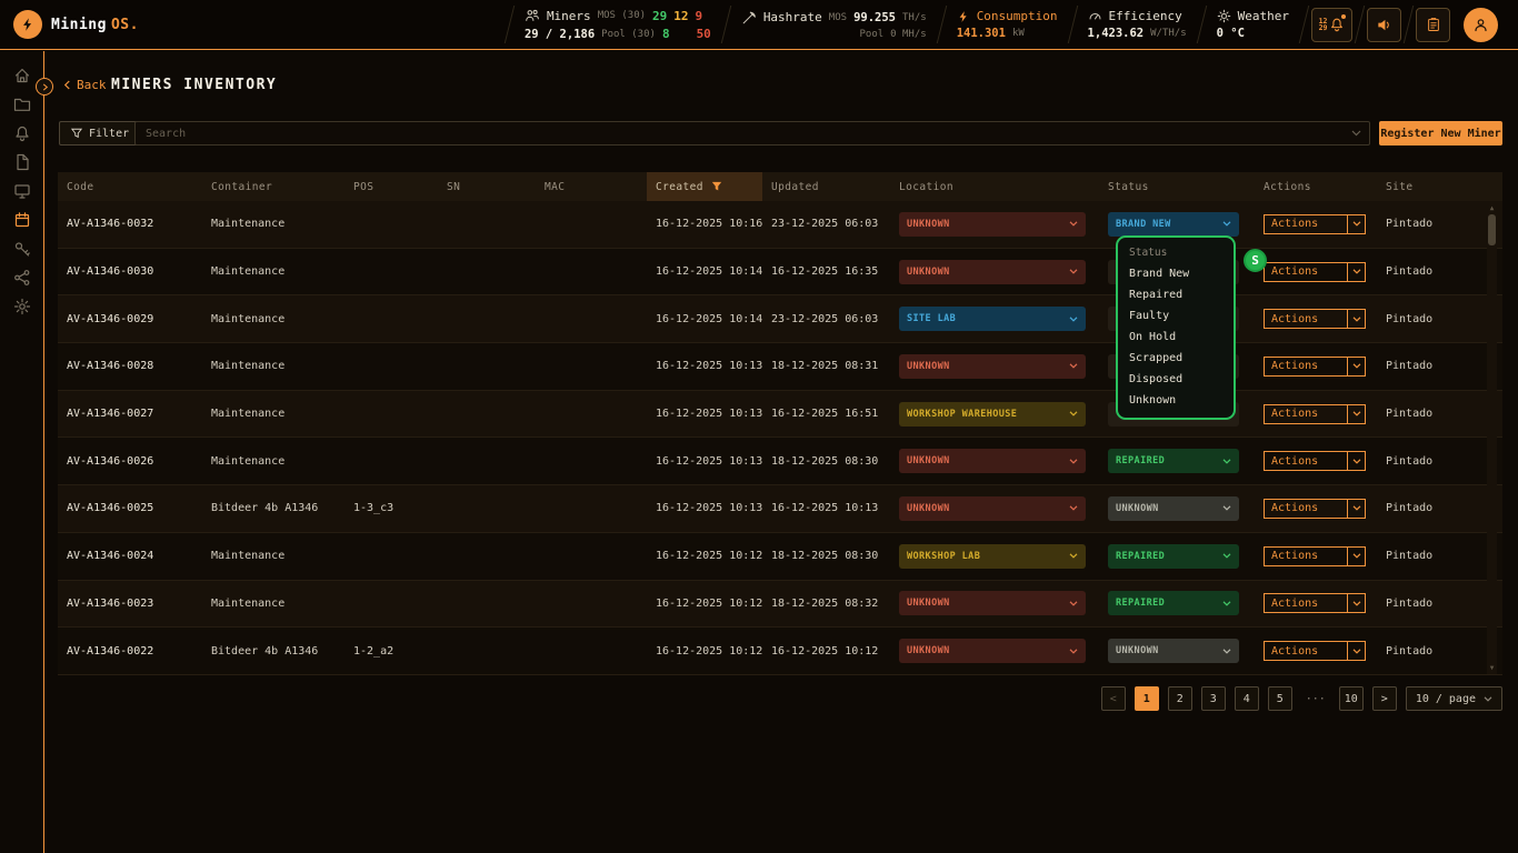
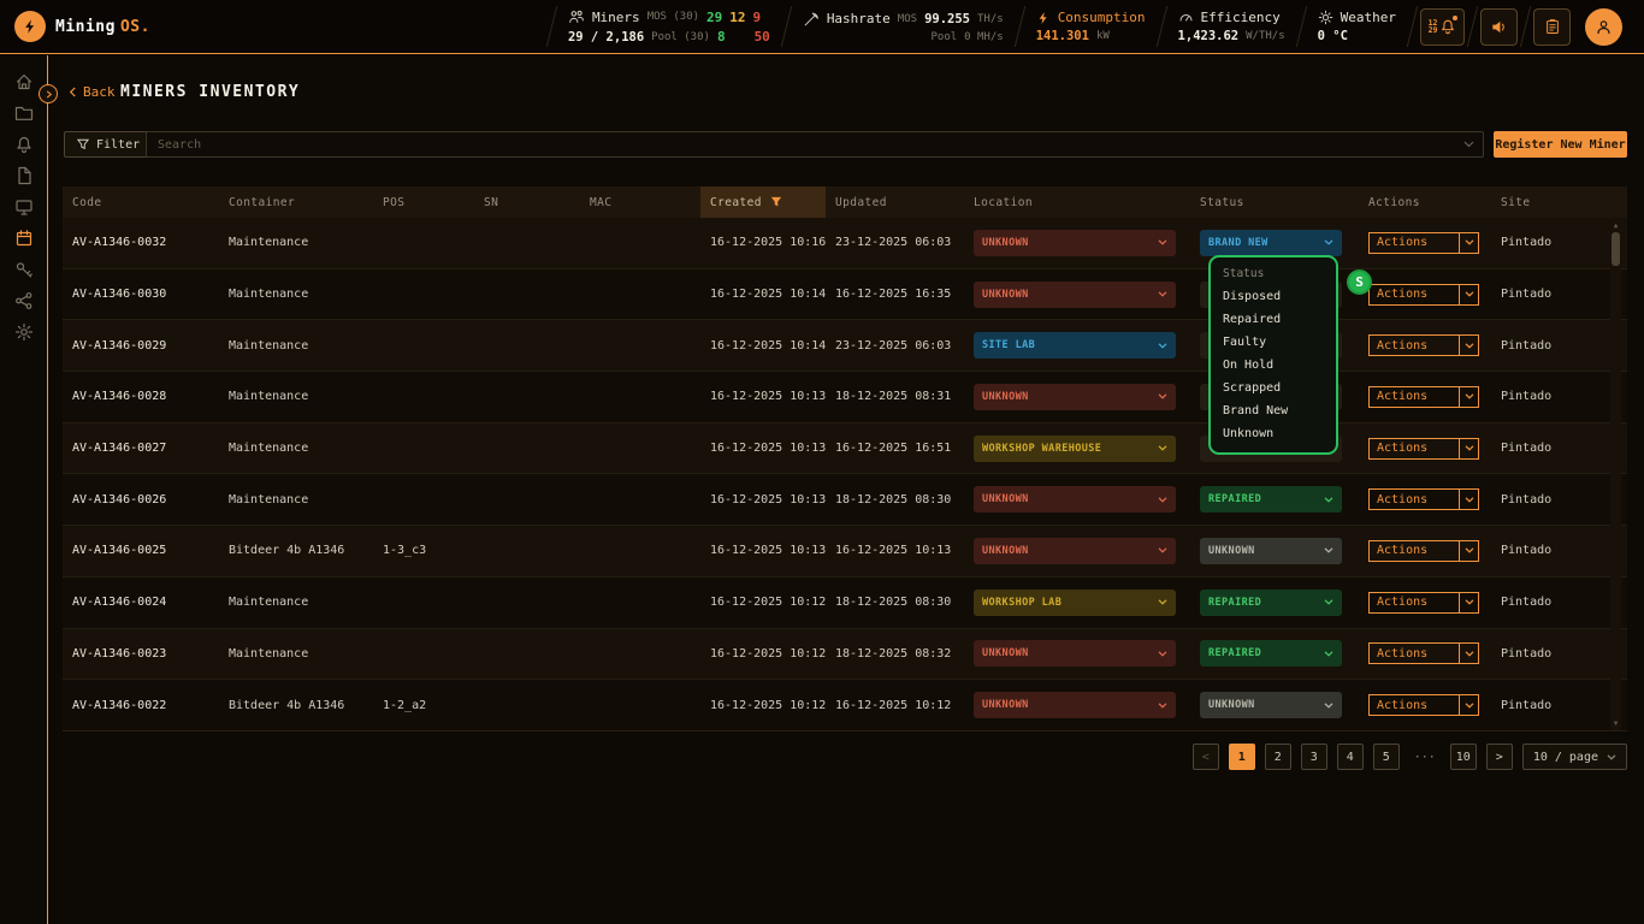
  Mining OS.
  Miners
  MOS (30)
  29
  12
  9
  29 / 2,186
  Pool (30)
  8
  50
  Hashrate
  MOS
  99.255
  TH/s
  Pool
  0 MH/s
  Consumption
  141.301
  kW
  Efficiency
  1,423.62
  W/TH/s
  Weather
  0 °C
  12
  29
  Back
  MINERS INVENTORY
  Filter
  Search
  Register New Miner
  Code
  Container
  POS
  SN
  MAC
  Created
  Updated
  Location
  Status
  Actions
  Site
  AV-A1346-0032
  Maintenance
  16-12-2025 10:16
  23-12-2025 06:03
  UNKNOWN
  BRAND NEW
  Actions
  Pintado
  AV-A1346-0030
  Maintenance
  16-12-2025 10:14
  16-12-2025 16:35
  UNKNOWN
  Actions
  Pintado
  AV-A1346-0029
  Maintenance
  16-12-2025 10:14
  23-12-2025 06:03
  SITE LAB
  Actions
  Pintado
  AV-A1346-0028
  Maintenance
  16-12-2025 10:13
  18-12-2025 08:31
  UNKNOWN
  Actions
  Pintado
  AV-A1346-0027
  Maintenance
  16-12-2025 10:13
  16-12-2025 16:51
  WORKSHOP WAREHOUSE
  Actions
  Pintado
  AV-A1346-0026
  Maintenance
  16-12-2025 10:13
  18-12-2025 08:30
  UNKNOWN
  REPAIRED
  Actions
  Pintado
  AV-A1346-0025
  Bitdeer 4b A1346
  1-3_c3
  16-12-2025 10:13
  16-12-2025 10:13
  UNKNOWN
  UNKNOWN
  Actions
  Pintado
  AV-A1346-0024
  Maintenance
  16-12-2025 10:12
  18-12-2025 08:30
  WORKSHOP LAB
  REPAIRED
  Actions
  Pintado
  AV-A1346-0023
  Maintenance
  16-12-2025 10:12
  18-12-2025 08:32
  UNKNOWN
  REPAIRED
  Actions
  Pintado
  AV-A1346-0022
  Bitdeer 4b A1346
  1-2_a2
  16-12-2025 10:12
  16-12-2025 10:12
  UNKNOWN
  UNKNOWN
  Actions
  Pintado
  Status
- Brand New
+ Disposed
  Repaired
  Faulty
  On Hold
  Scrapped
- Disposed
+ Brand New
  Unknown
  S
  <
  1
  2
  3
  4
  5
  ···
  10
  >
  10 / page
